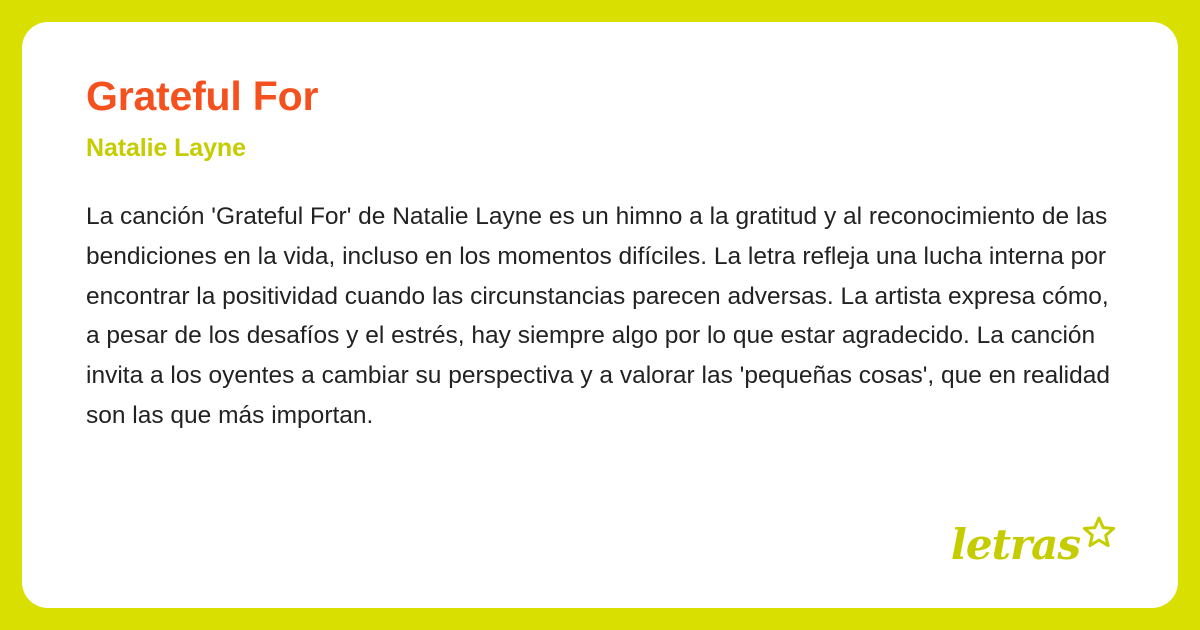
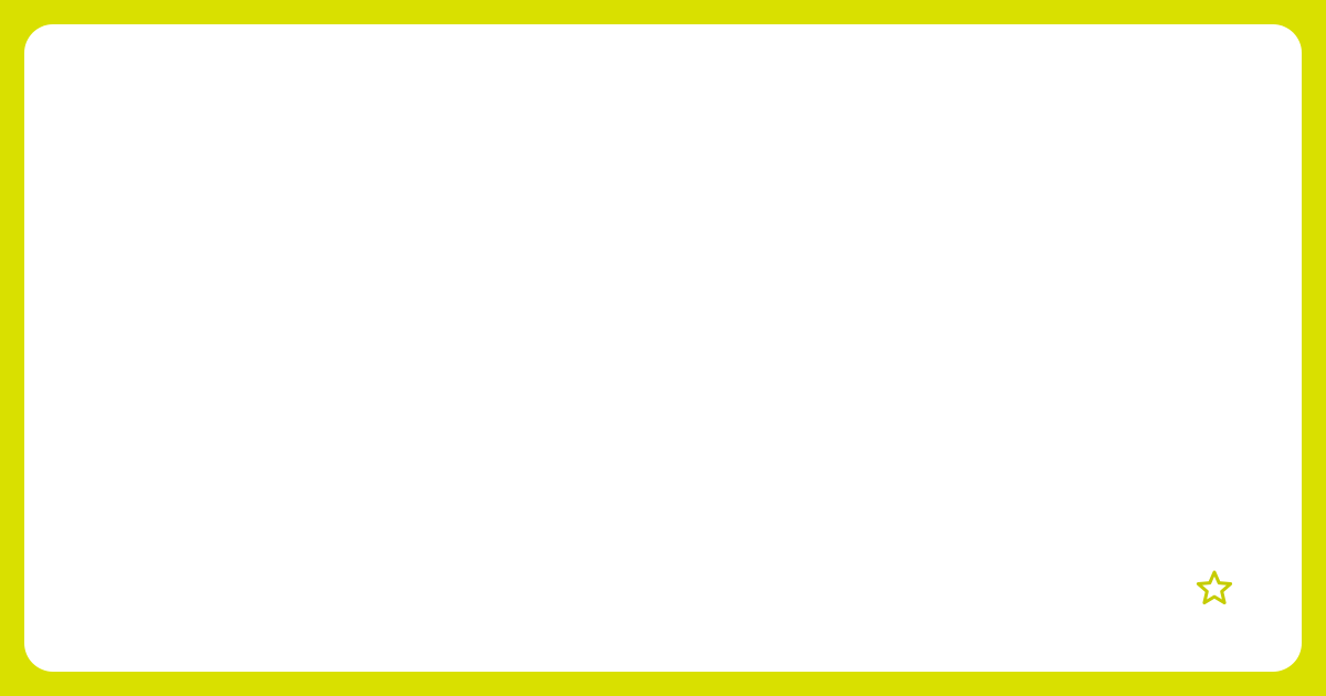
- Grateful For
- Natalie Layne
- La canción 'Grateful For' de Natalie Layne es un himno a la gratitud y al reconocimiento de las bendiciones en la vida, incluso en los momentos difíciles. La letra refleja una lucha interna por encontrar la positividad cuando las circunstancias parecen adversas. La artista expresa cómo, a pesar de los desafíos y el estrés, hay siempre algo por lo que estar agradecido. La canción invita a los oyentes a cambiar su perspectiva y a valorar las 'pequeñas cosas', que en realidad son las que más importan.
- letras
